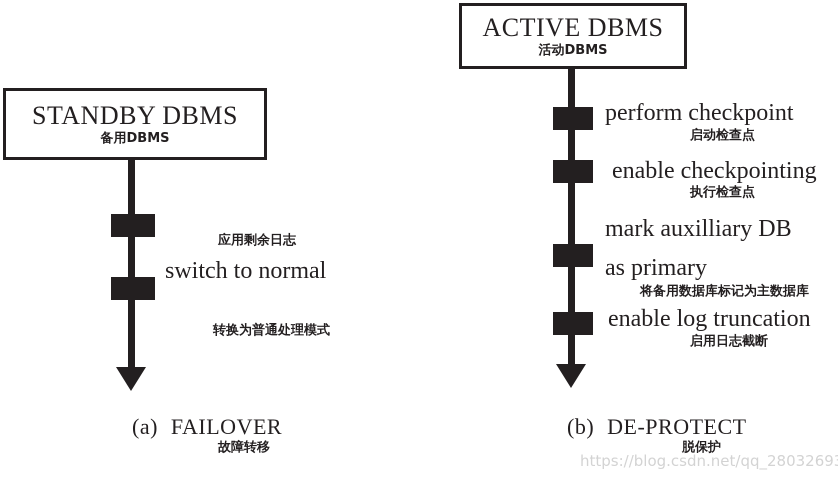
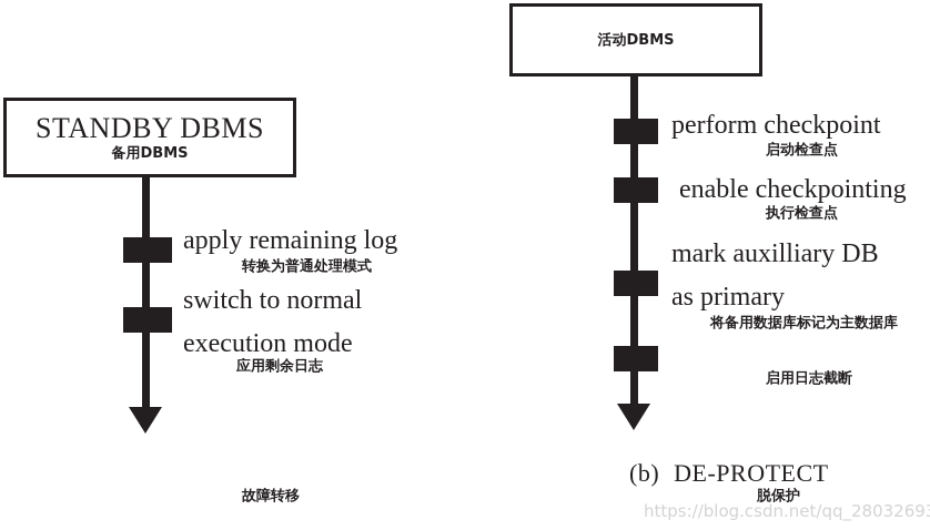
  STANDBY DBMS
  备用DBMS
+ apply remaining log
- 应用剩余日志
+ 转换为普通处理模式
  switch to normal
+ execution mode
- 转换为普通处理模式
+ 应用剩余日志
- (a) FAILOVER
  故障转移
- ACTIVE DBMS
  活动DBMS
  perform checkpoint
  启动检查点
  enable checkpointing
  执行检查点
  mark auxilliary DB
  as primary
  将备用数据库标记为主数据库
- enable log truncation
  启用日志截断
  (b) DE-PROTECT
  脱保护
  https://blog.csdn.net/qq_2803269
